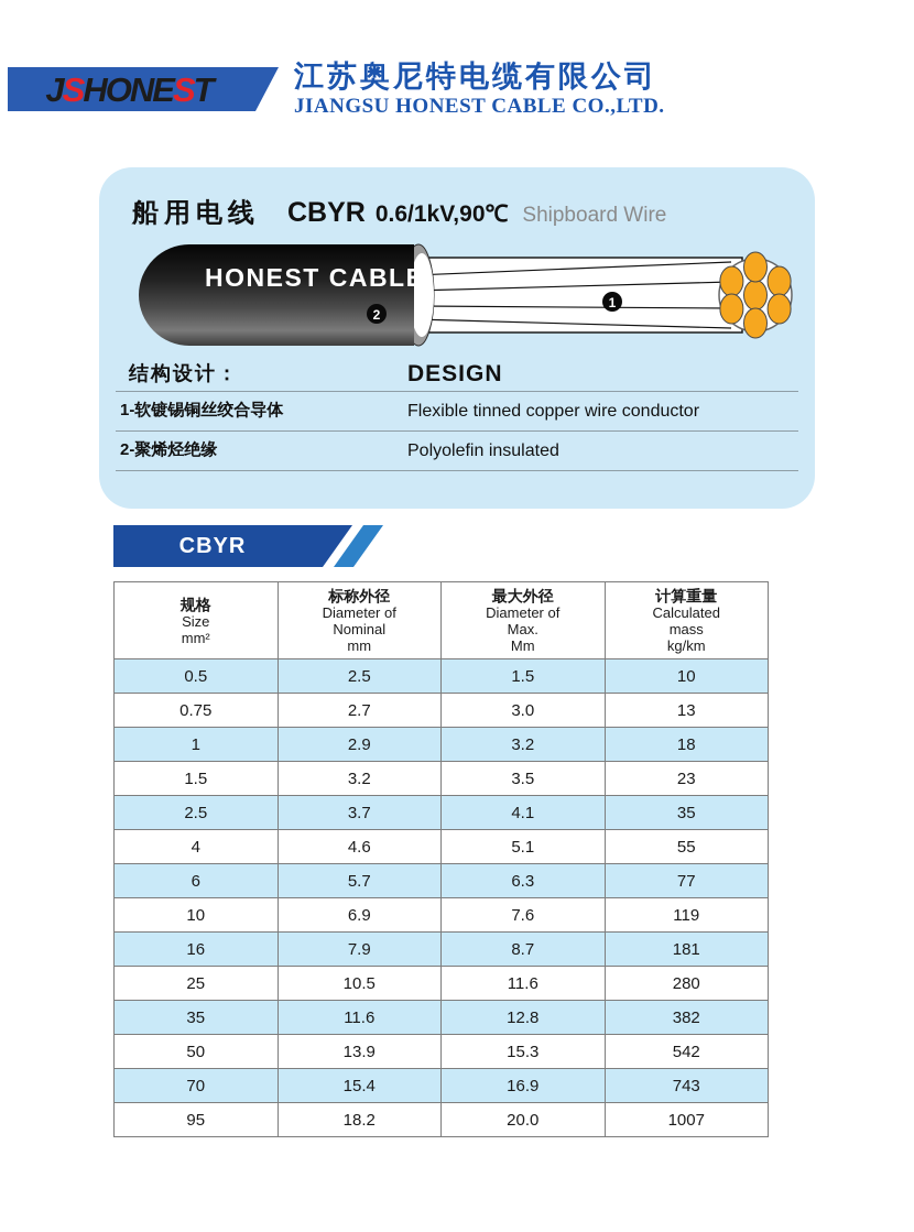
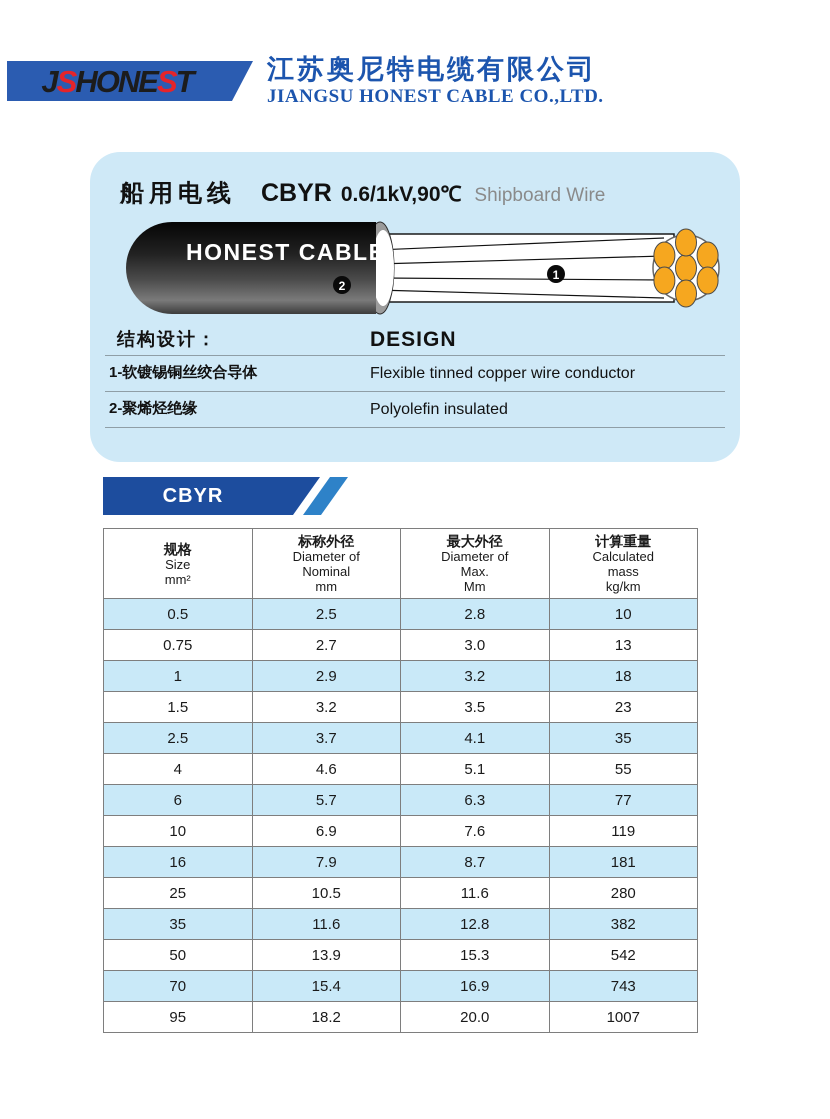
  JSHONEST
  江苏奥尼特电缆有限公司
  JIANGSU HONEST CABLE CO.,LTD.
  船用电线
  CBYR
  0.6/1kV,90℃
  Shipboard Wire
  HONEST CABLE
  2
  1
  结构设计：
  DESIGN
  1-软镀锡铜丝绞合导体
  Flexible tinned copper wire conductor
  2-聚烯烃绝缘
  Polyolefin insulated
  CBYR
  规格Sizemm²	标称外径Diameter ofNominalmm	最大外径Diameter ofMax.Mm	计算重量Calculatedmasskg/km
- 0.5	2.5	1.5	10
+ 0.5	2.5	2.8	10
  0.75	2.7	3.0	13
  1	2.9	3.2	18
  1.5	3.2	3.5	23
  2.5	3.7	4.1	35
  4	4.6	5.1	55
  6	5.7	6.3	77
  10	6.9	7.6	119
  16	7.9	8.7	181
  25	10.5	11.6	280
  35	11.6	12.8	382
  50	13.9	15.3	542
  70	15.4	16.9	743
  95	18.2	20.0	1007
